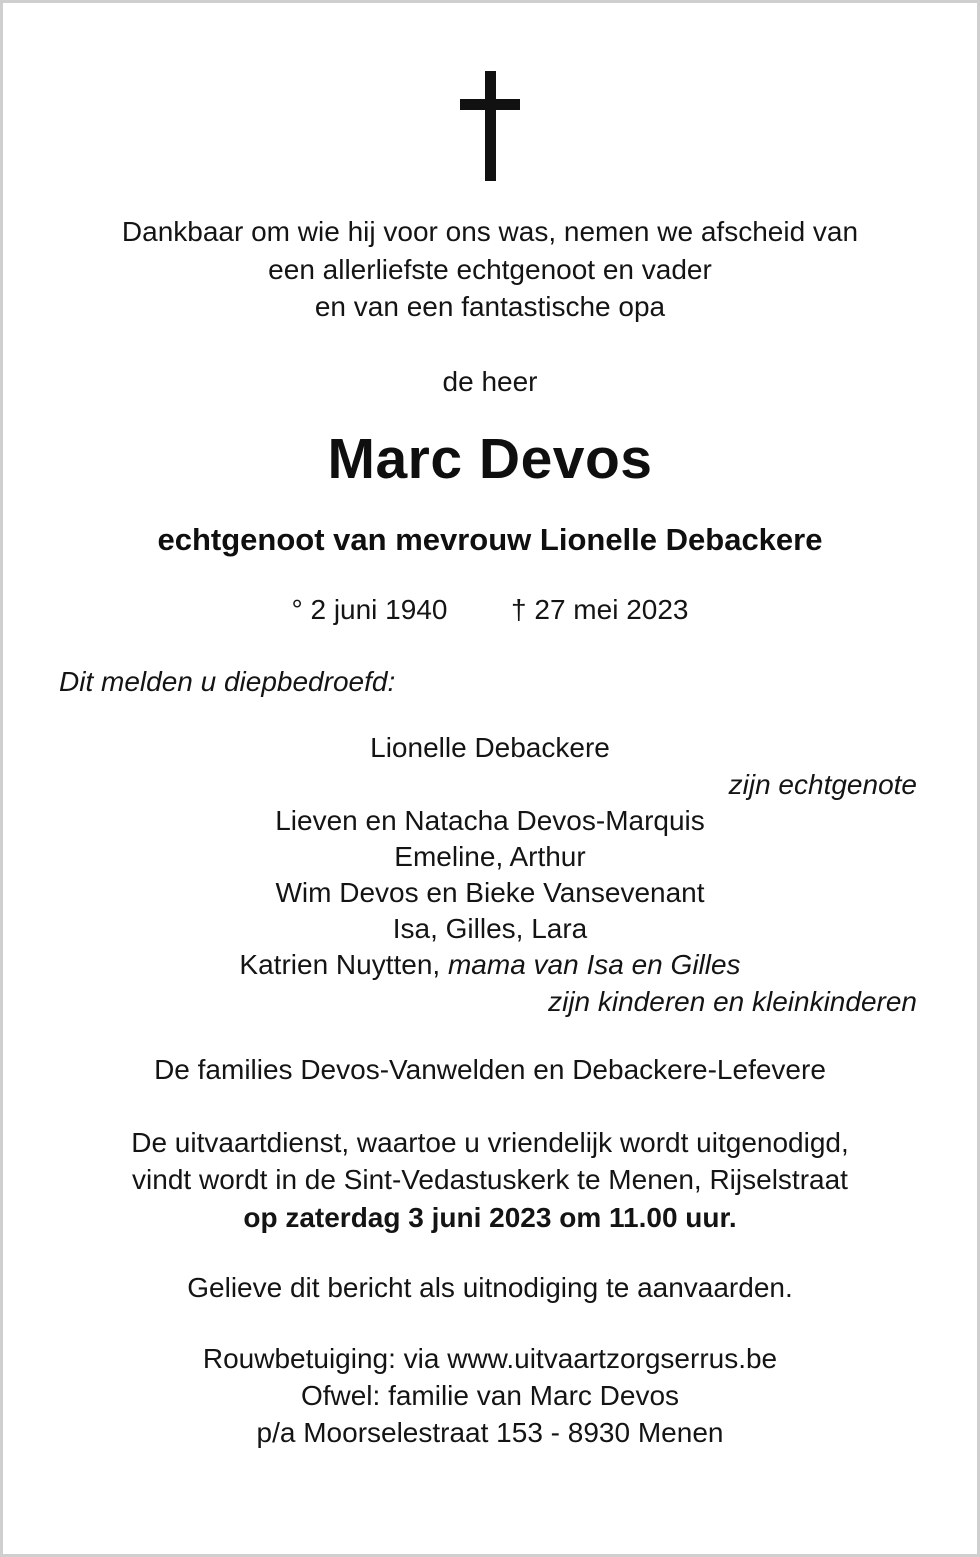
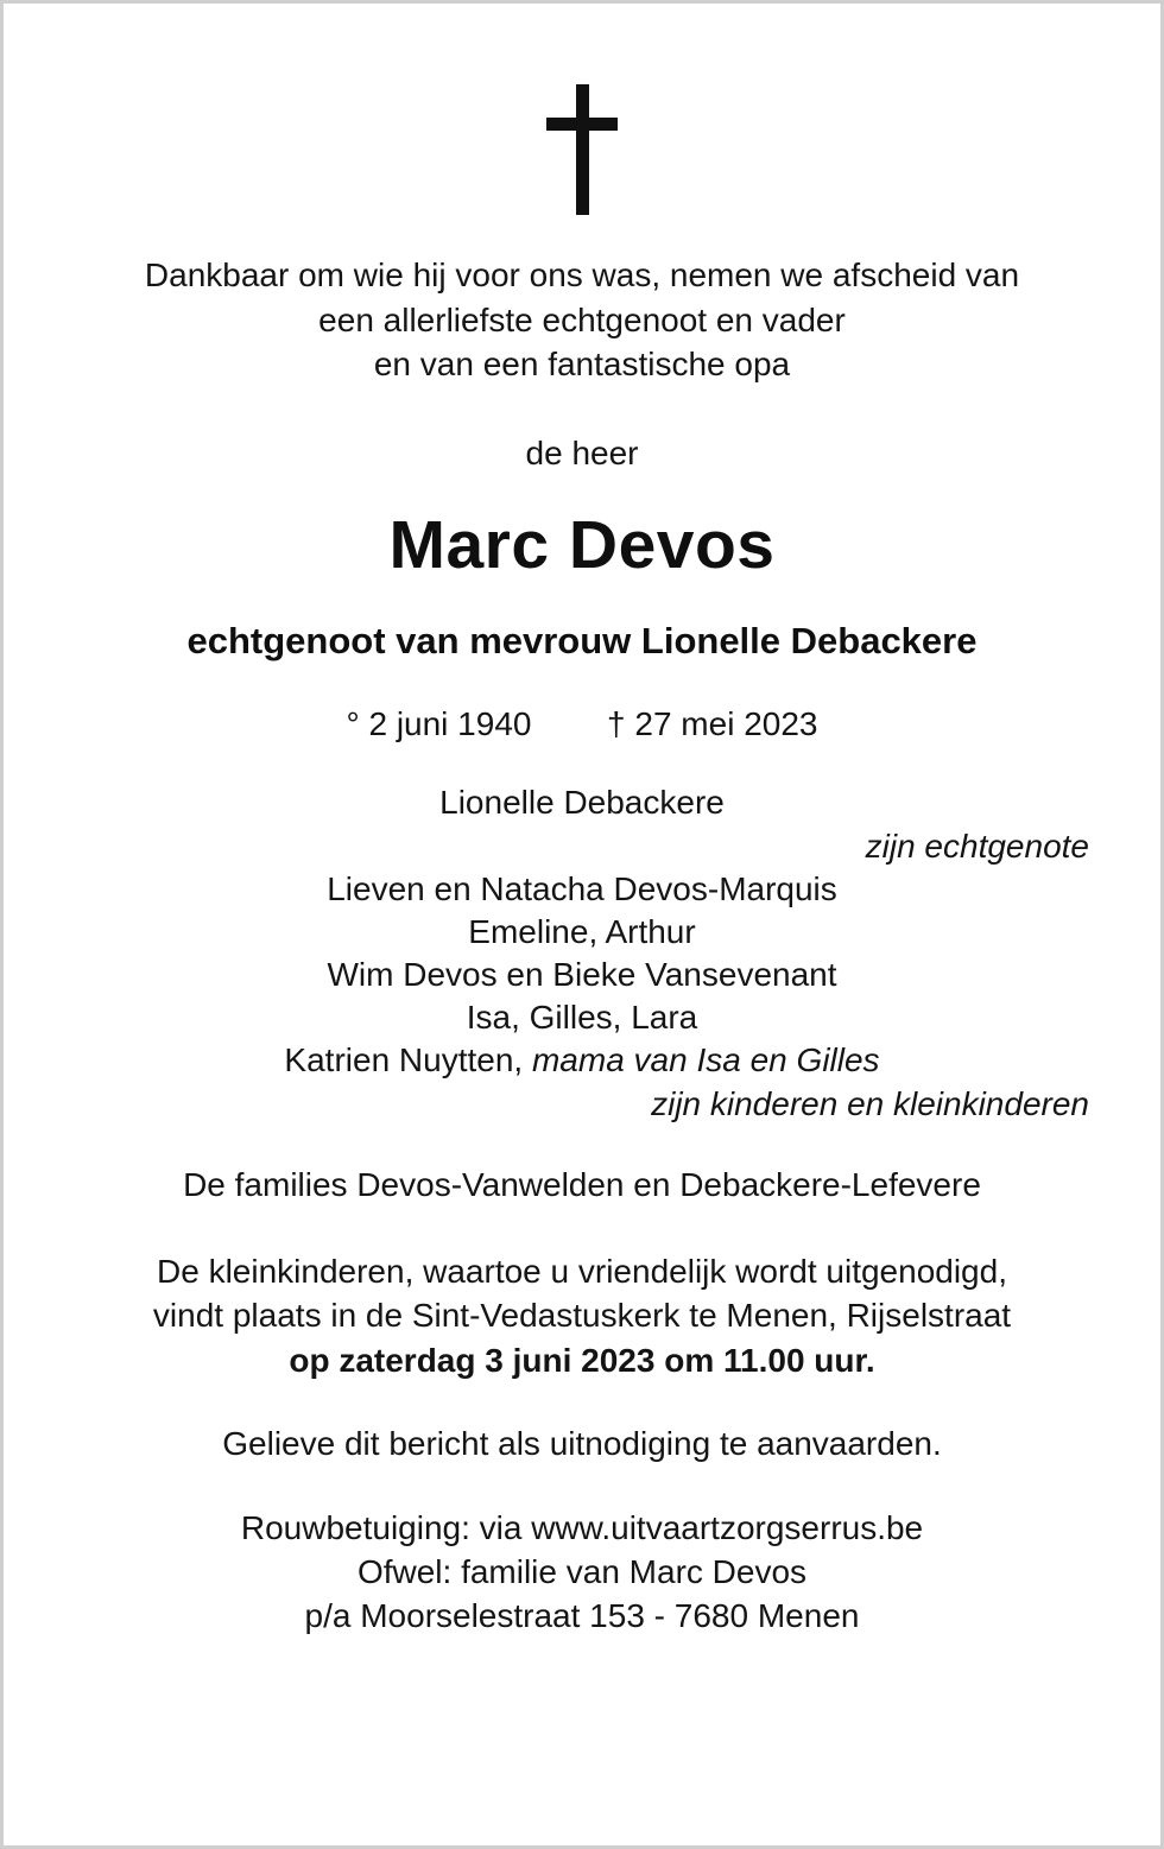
  Dankbaar om wie hij voor ons was, nemen we afscheid van
  een allerliefste echtgenoot en vader
  en van een fantastische opa
  de heer
  Marc Devos
  echtgenoot van mevrouw Lionelle Debackere
  ° 2 juni 1940 † 27 mei 2023
- Dit melden u diepbedroefd:
  Lionelle Debackere
  zijn echtgenote
  Lieven en Natacha Devos-Marquis
  Emeline, Arthur
  Wim Devos en Bieke Vansevenant
  Isa, Gilles, Lara
  Katrien Nuytten, mama van Isa en Gilles
  zijn kinderen en kleinkinderen
  De families Devos-Vanwelden en Debackere-Lefevere
- De uitvaartdienst, waartoe u vriendelijk wordt uitgenodigd,
+ De kleinkinderen, waartoe u vriendelijk wordt uitgenodigd,
- vindt wordt in de Sint-Vedastuskerk te Menen, Rijselstraat
+ vindt plaats in de Sint-Vedastuskerk te Menen, Rijselstraat
  op zaterdag 3 juni 2023 om 11.00 uur.
  Gelieve dit bericht als uitnodiging te aanvaarden.
  Rouwbetuiging: via www.uitvaartzorgserrus.be
  Ofwel: familie van Marc Devos
- p/a Moorselestraat 153 - 8930 Menen
+ p/a Moorselestraat 153 - 7680 Menen
